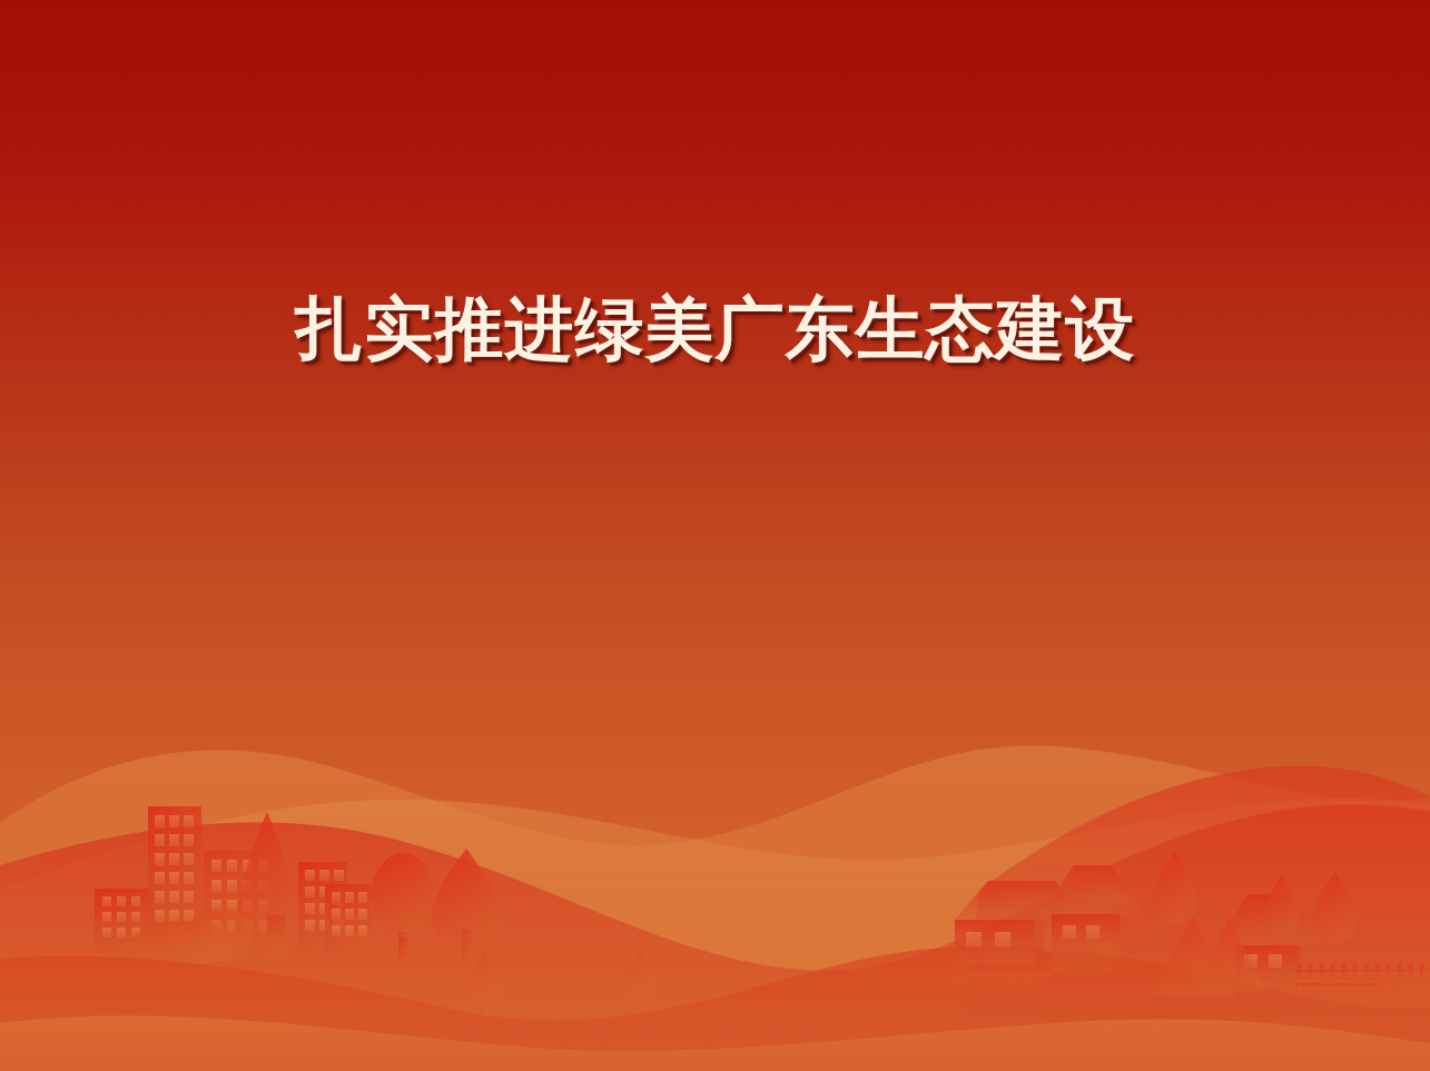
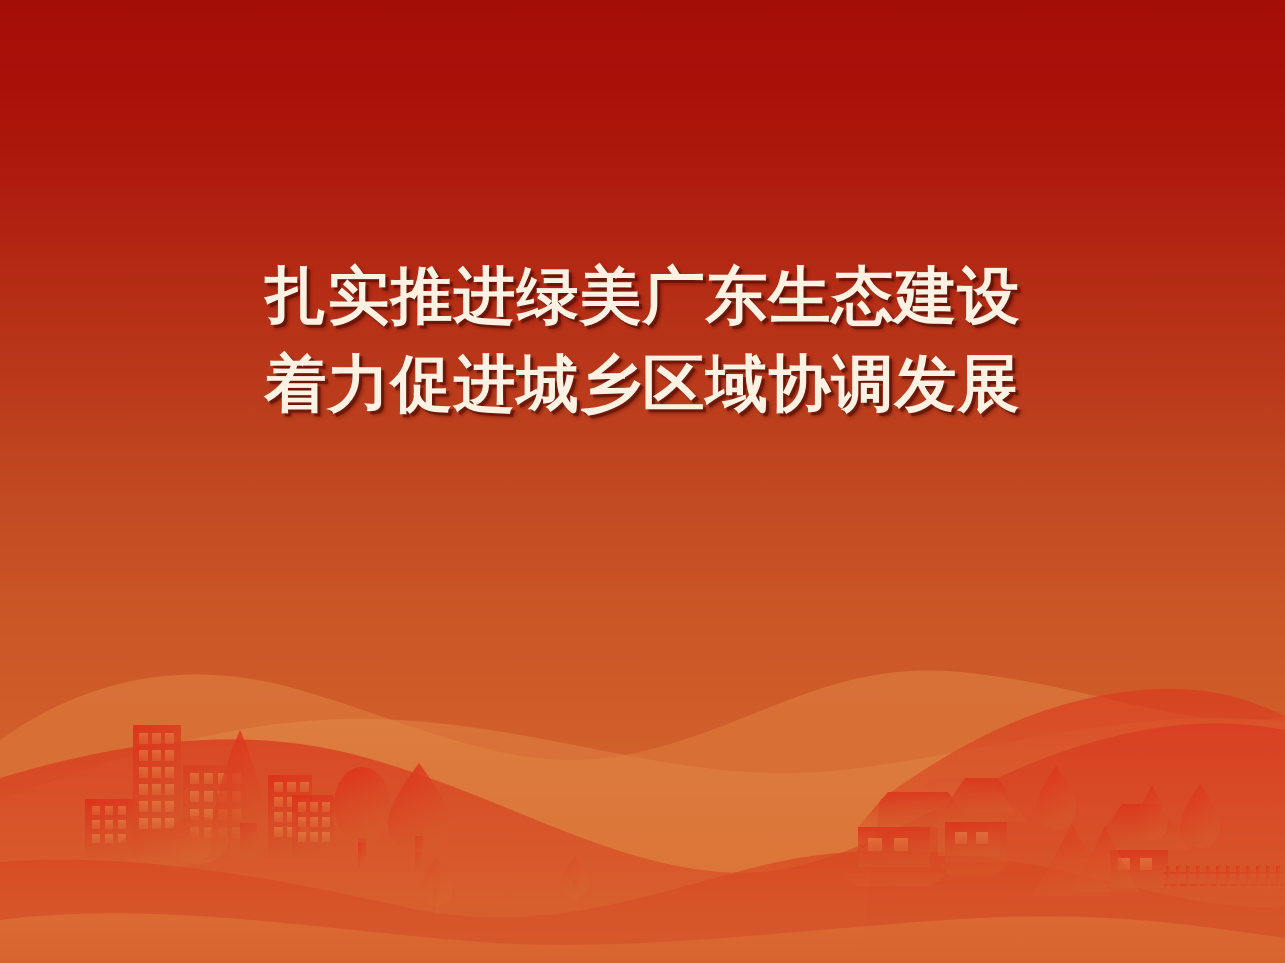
  扎实推进绿美广东生态建设
+ 着力促进城乡区域协调发展
